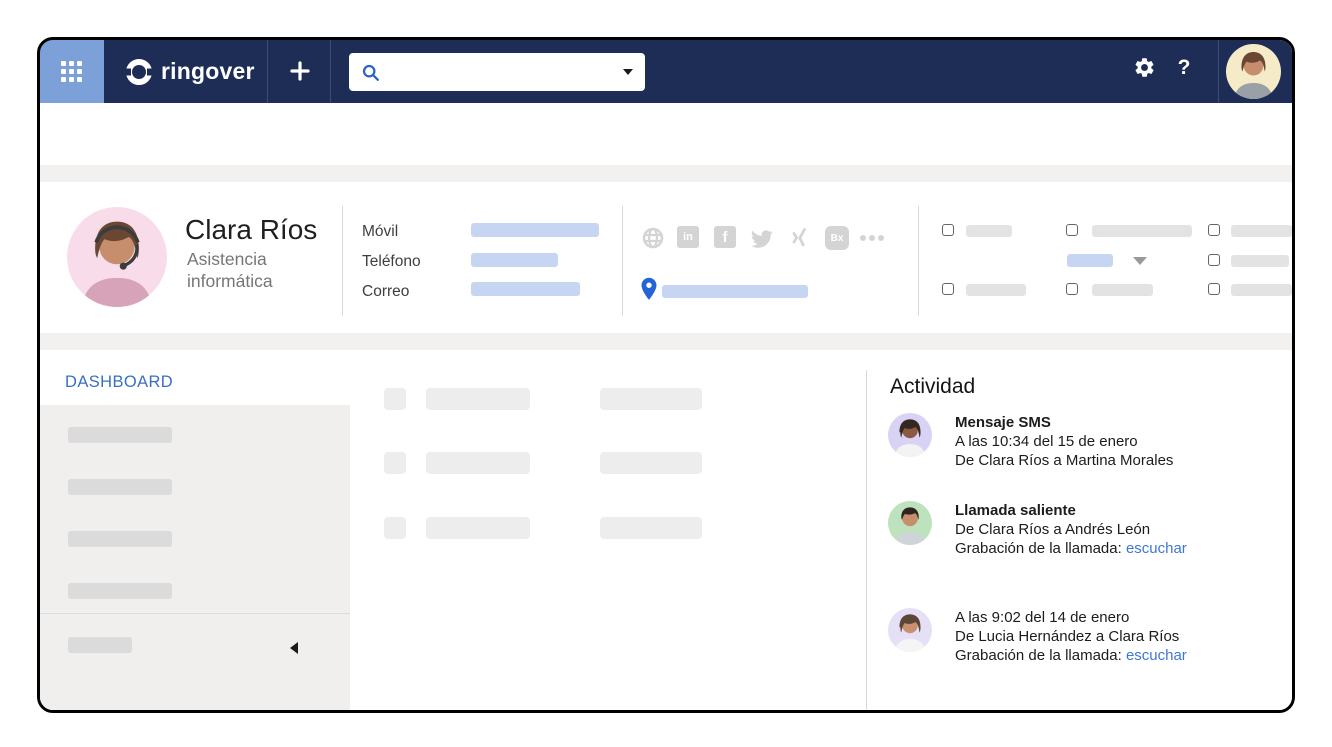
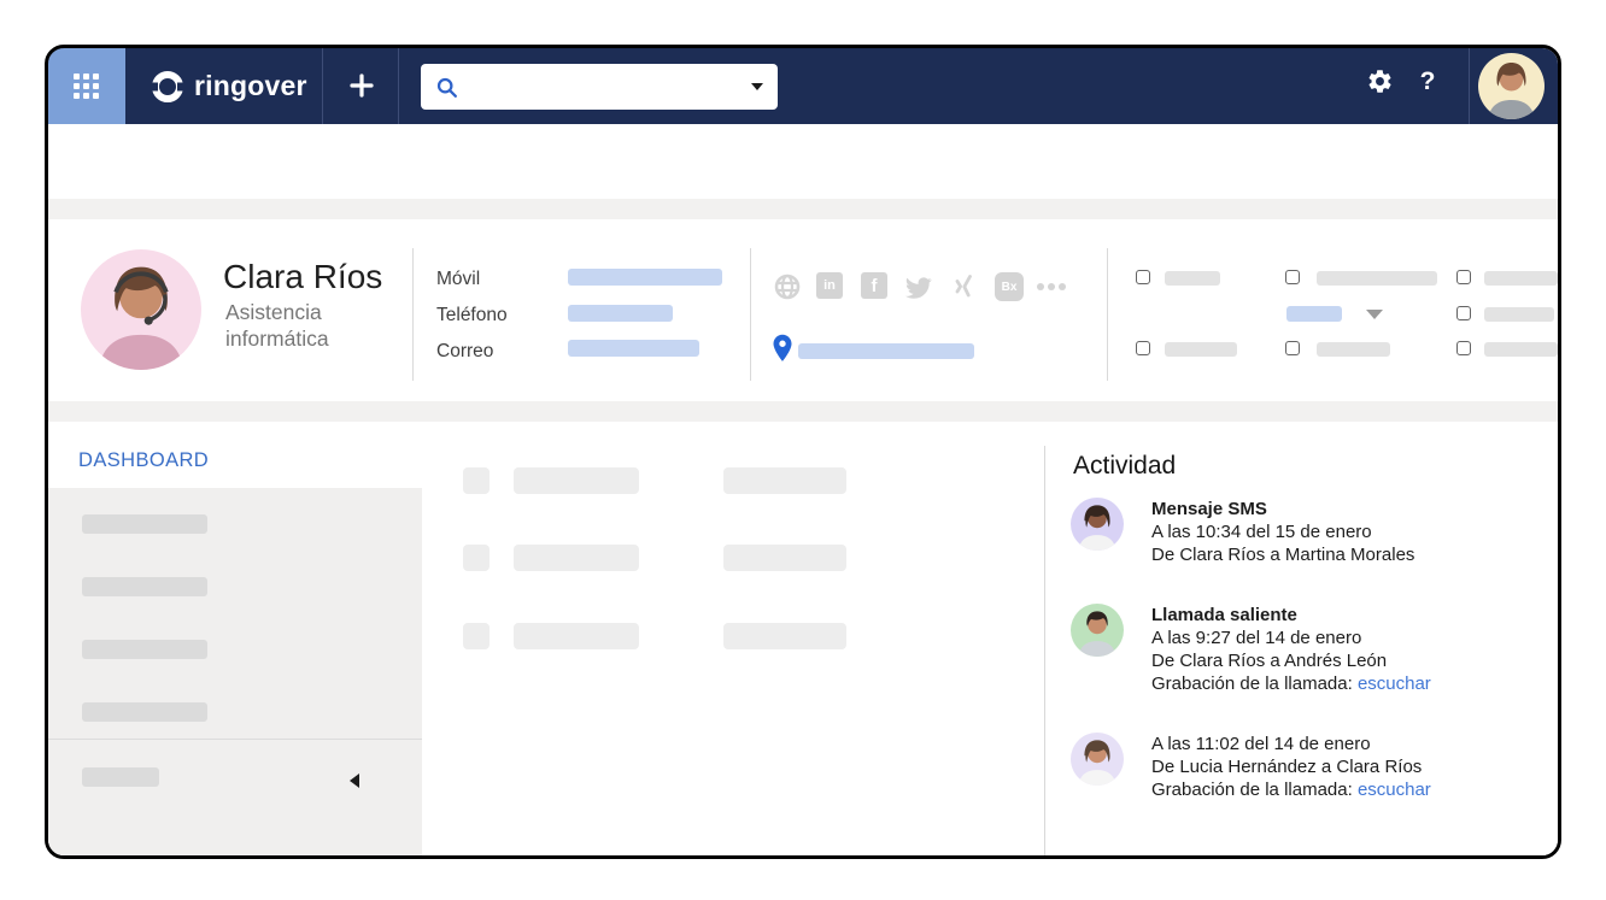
  ringover
  ?
  Clara Ríos
  Asistencia informática
  Móvil
  Teléfono
  Correo
  in
  f
  Bx
  DASHBOARD
  Actividad
  Mensaje SMS
  A las 10:34 del 15 de enero
  De Clara Ríos a Martina Morales
  Llamada saliente
+ A las 9:27 del 14 de enero
  De Clara Ríos a Andrés León
  Grabación de la llamada: escuchar
- A las 9:02 del 14 de enero
+ A las 11:02 del 14 de enero
  De Lucia Hernández a Clara Ríos
  Grabación de la llamada: escuchar
